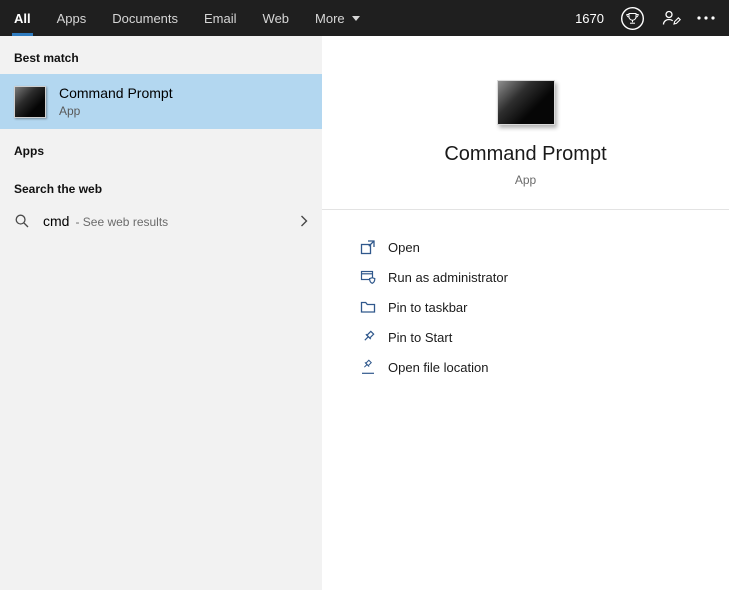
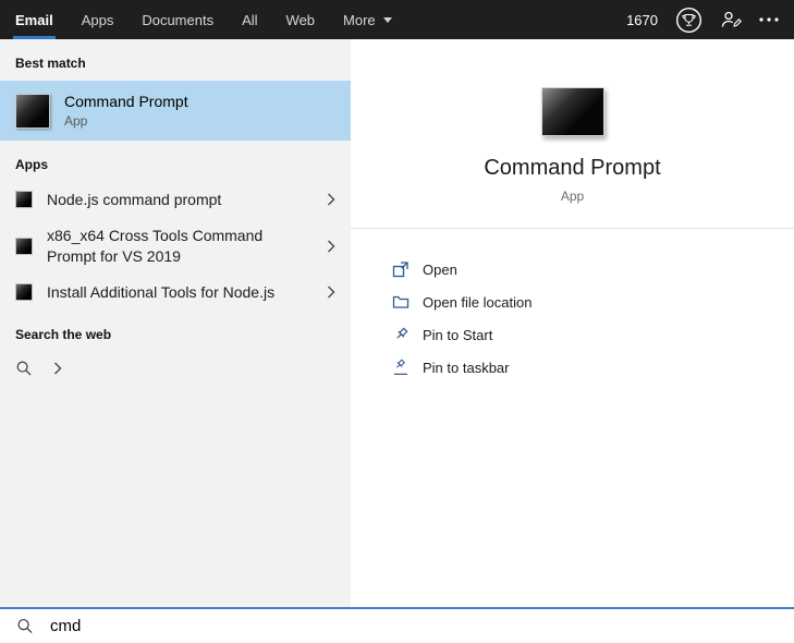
- All
+ Email
  Apps
  Documents
- Email
+ All
  Web
  More
  1670
  Best match
  Command Prompt
  App
  Apps
+ Node.js command prompt
+ x86_x64 Cross Tools Command Prompt for VS 2019
+ Install Additional Tools for Node.js
  Search the web
- cmd - See web results
  Command Prompt
  App
  Open
- Run as administrator
- Pin to taskbar
+ Open file location
  Pin to Start
- Open file location
+ Pin to taskbar
+ cmd
